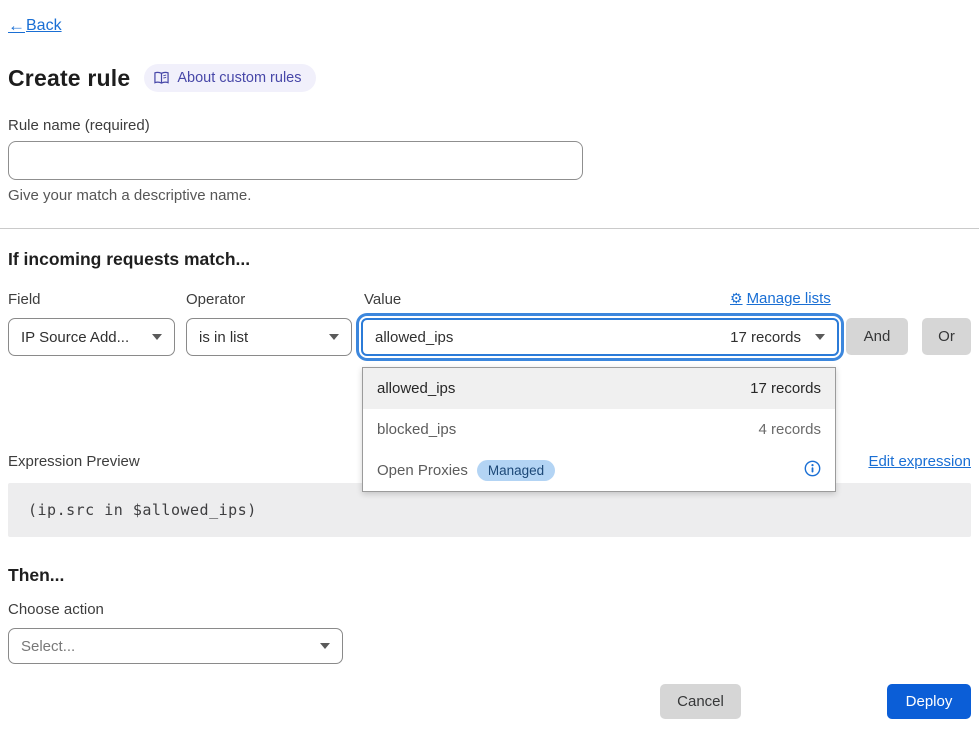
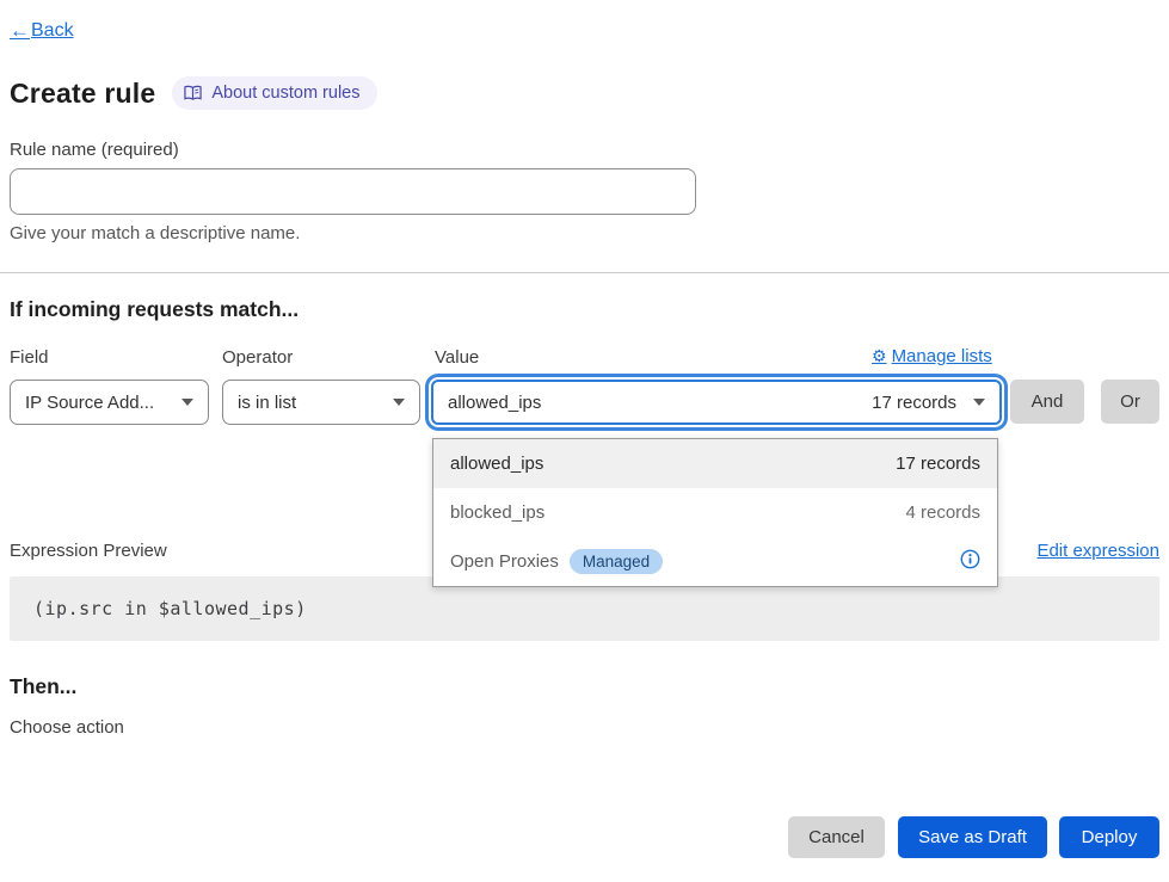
  ←
  Back
  Create rule
  About custom rules
  Rule name (required)
  Give your match a descriptive name.
  If incoming requests match...
  Field
  Operator
  Value
  ⚙
  Manage lists
  IP Source Add...
  is in list
  allowed_ips
  17 records
  And
  Or
  allowed_ips
  17 records
  blocked_ips
  4 records
  Open Proxies
  Managed
  Expression Preview
  Edit expression
  (ip.src in $allowed_ips)
  Then...
  Choose action
- Select...
  Cancel
+ Save as Draft
  Deploy
